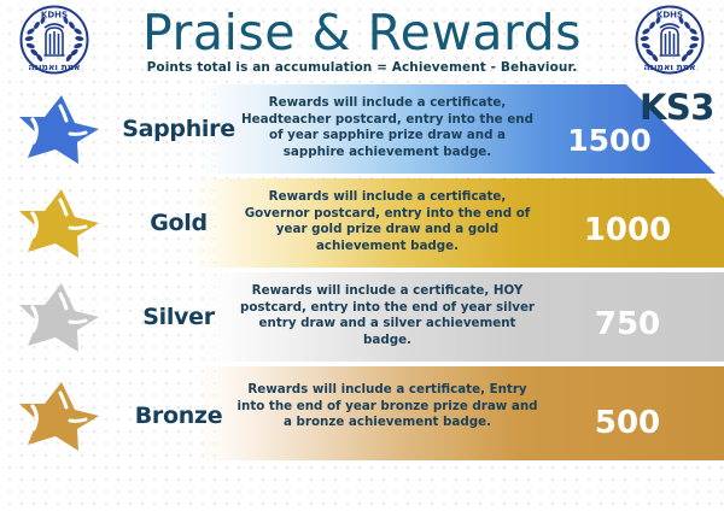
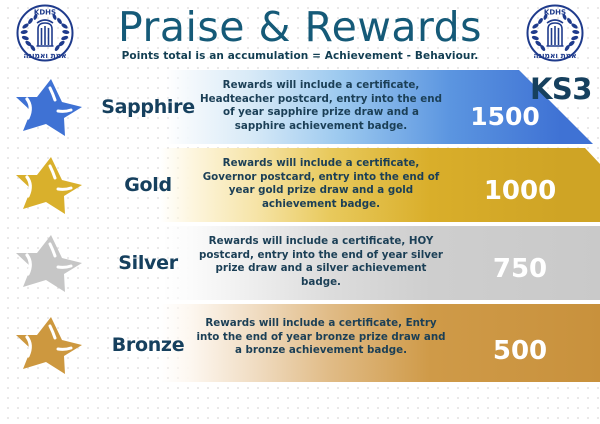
  KDHS
  אמת ואמונה
  KDHS
  אמת ואמונה
  Praise & Rewards
  Points total is an accumulation = Achievement - Behaviour.
  Sapphire
  Rewards will include a certificate, Headteacher postcard, entry into the end of year sapphire prize draw and a sapphire achievement badge.
  1500
  Gold
  Rewards will include a certificate, Governor postcard, entry into the end of year gold prize draw and a gold achievement badge.
  1000
  Silver
- Rewards will include a certificate, HOY postcard, entry into the end of year silver entry draw and a silver achievement badge.
+ Rewards will include a certificate, HOY postcard, entry into the end of year silver prize draw and a silver achievement badge.
  750
  Bronze
  Rewards will include a certificate, Entry into the end of year bronze prize draw and a bronze achievement badge.
  500
  KS3
